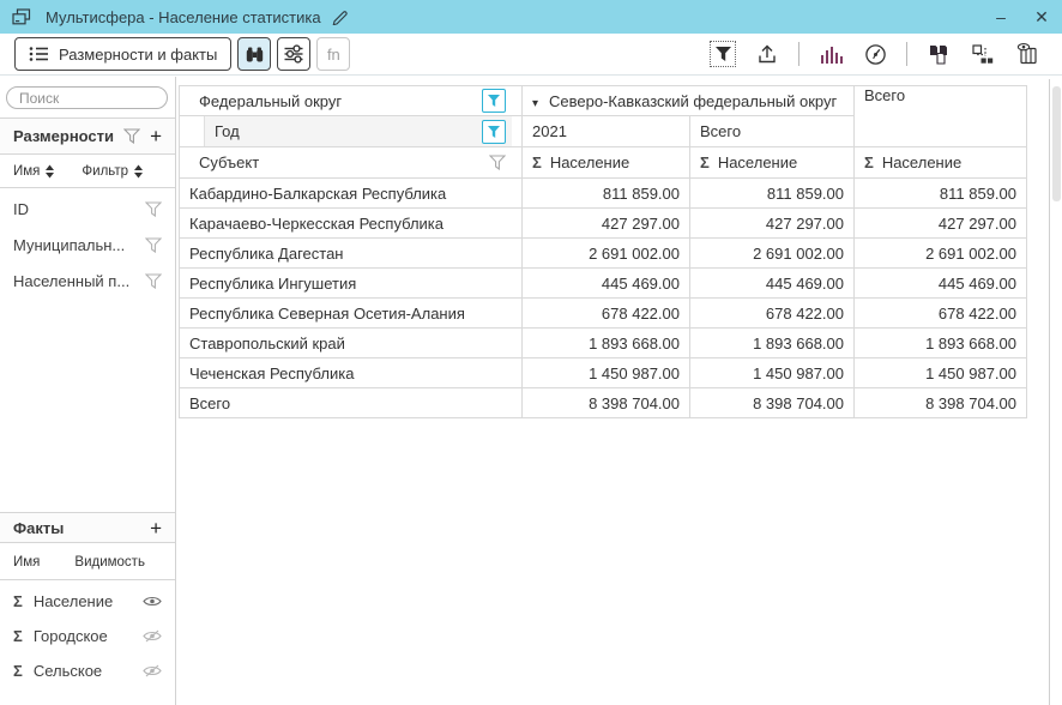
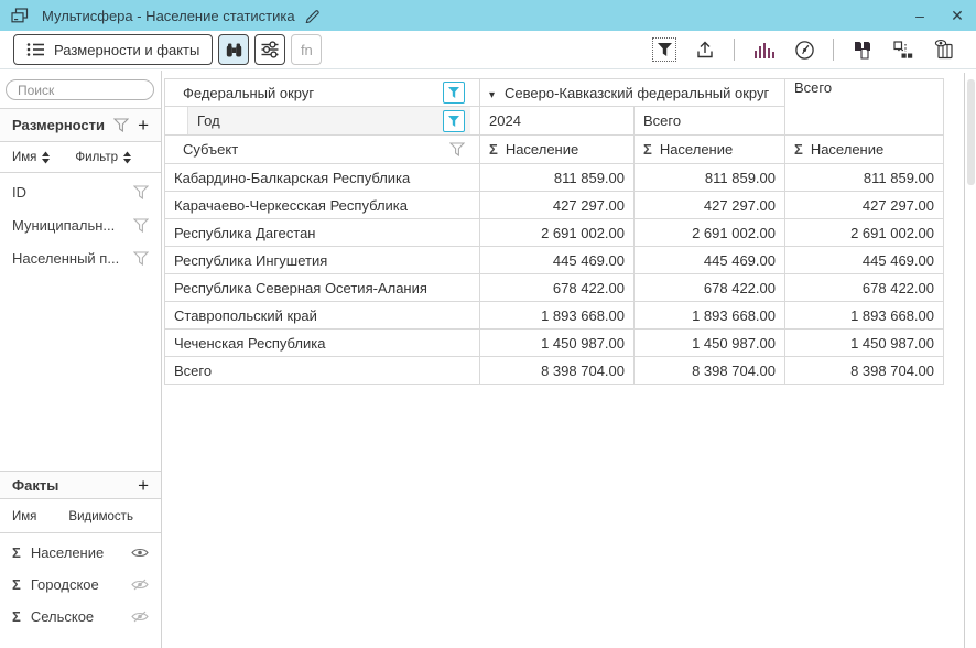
  Мультисфера - Население статистика
  –
  ✕
  Размерности и факты
  fn
  Поиск
  Размерности
  +
  Имя
  Фильтр
  ID
  Муниципальн...
  Населенный п...
  Факты
  +
  Имя
  Видимость
  Σ
  Население
  Σ
  Городское
  Σ
  Сельское
  Федеральный округ	▾ Северо-Кавказский федеральный округ	Всего
- Год	2021	Всего
+ Год	2024	Всего
  Субъект	Σ Население	Σ Население	Σ Население
  Кабардино-Балкарская Республика	811 859.00	811 859.00	811 859.00
  Карачаево-Черкесская Республика	427 297.00	427 297.00	427 297.00
  Республика Дагестан	2 691 002.00	2 691 002.00	2 691 002.00
  Республика Ингушетия	445 469.00	445 469.00	445 469.00
  Республика Северная Осетия-Алания	678 422.00	678 422.00	678 422.00
  Ставропольский край	1 893 668.00	1 893 668.00	1 893 668.00
  Чеченская Республика	1 450 987.00	1 450 987.00	1 450 987.00
  Всего	8 398 704.00	8 398 704.00	8 398 704.00
